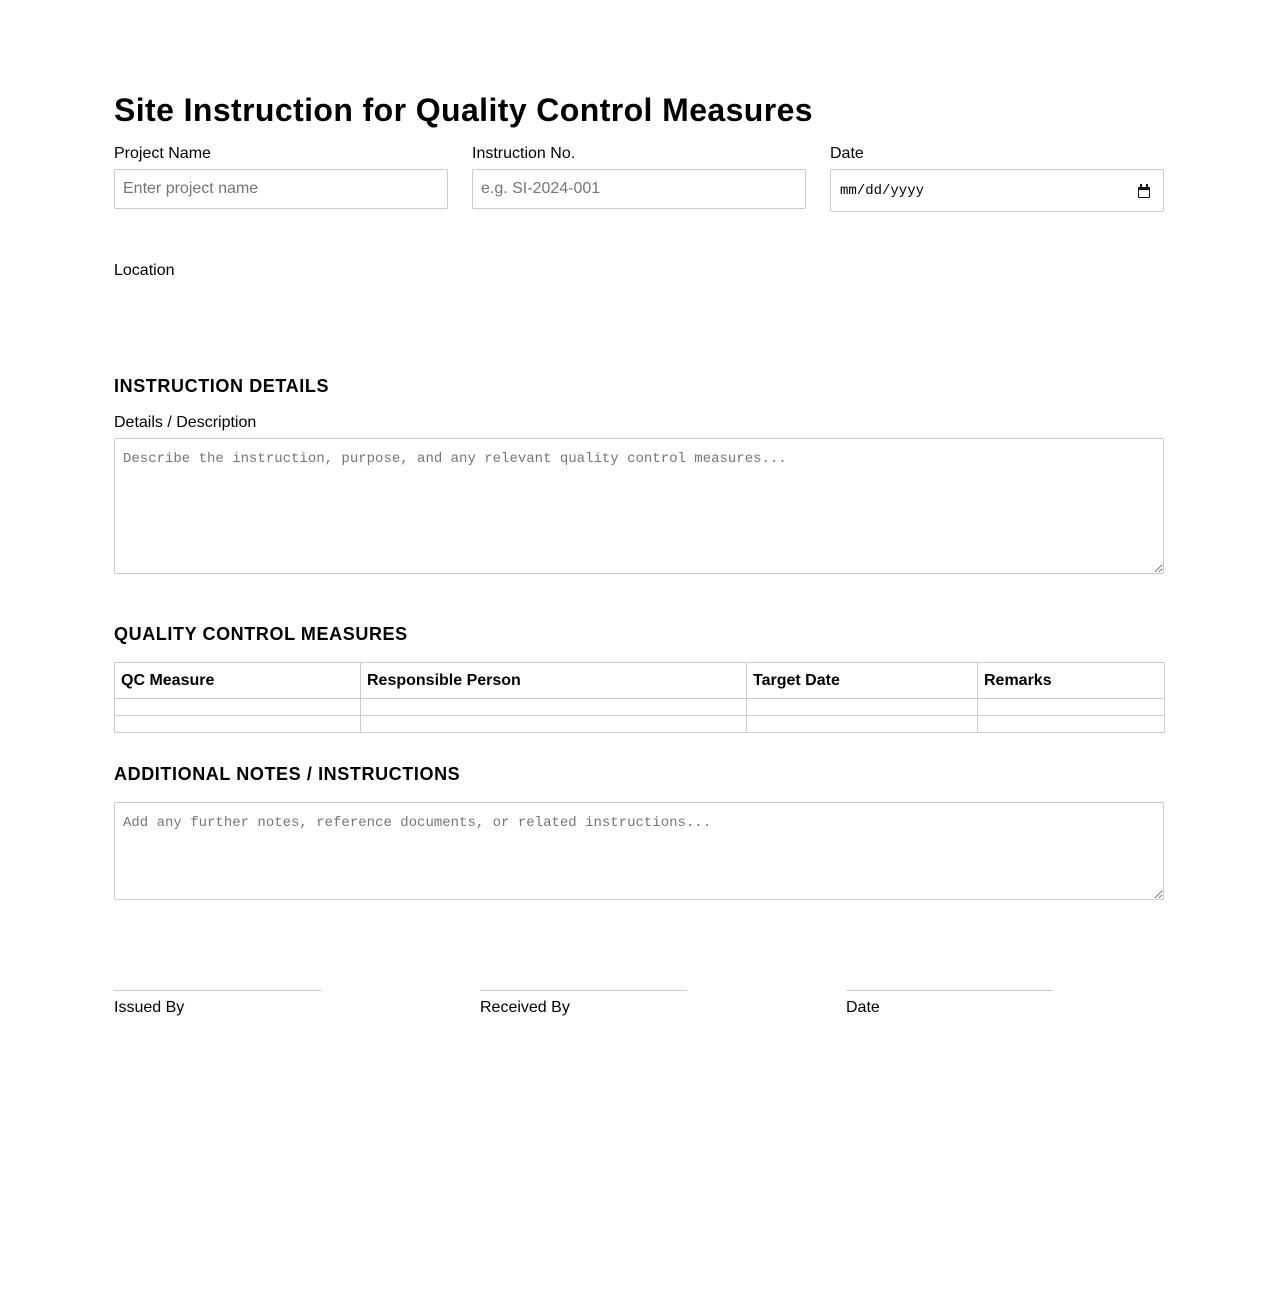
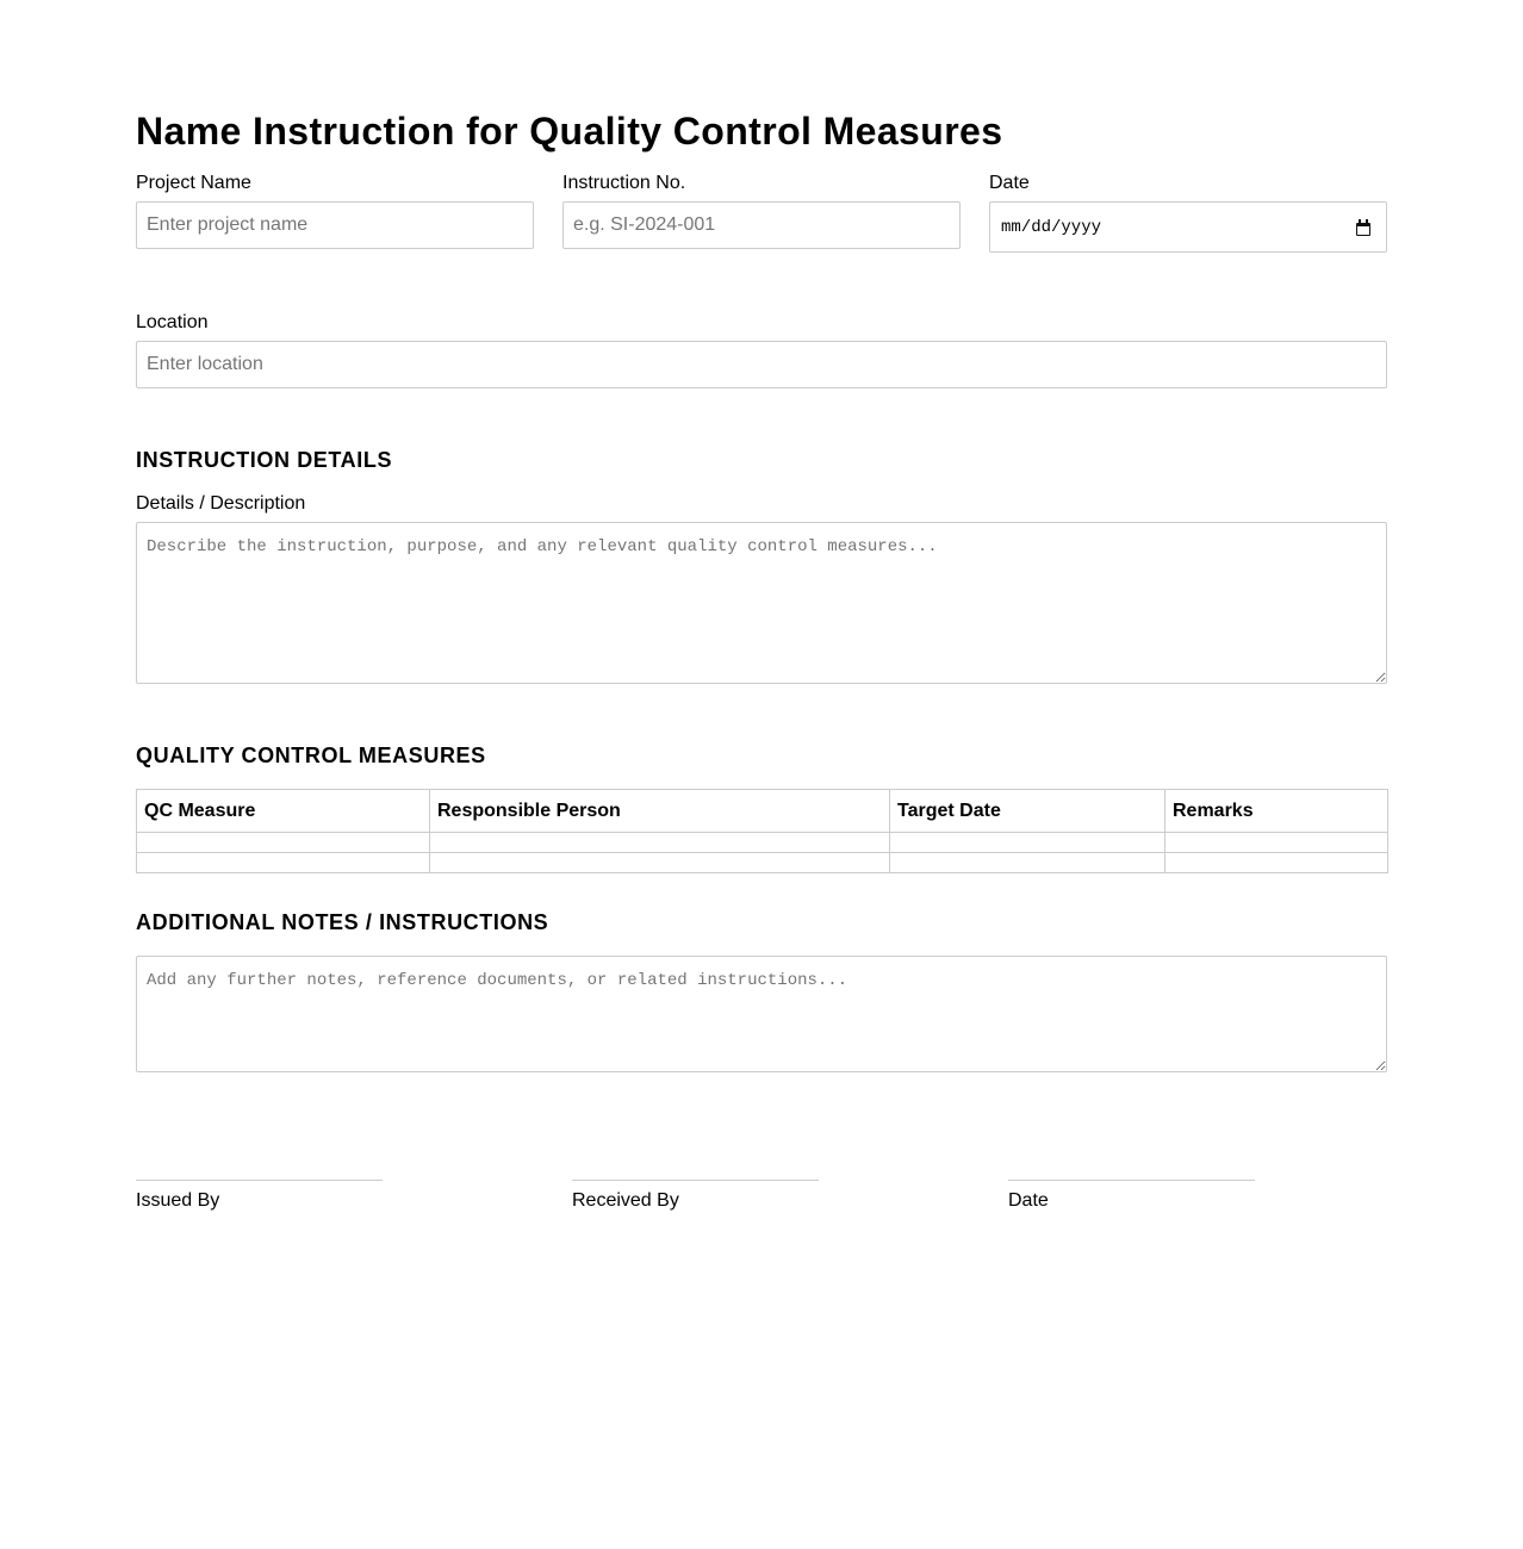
- Site Instruction for Quality Control Measures
+ Name Instruction for Quality Control Measures
  Project Name
  Enter project name
  Instruction No.
  e.g. SI-2024-001
  Date
  mm/dd/yyyy
  Location
+ Enter location
  INSTRUCTION DETAILS
  Details / Description
  Describe the instruction, purpose, and any relevant quality control measures...
  QUALITY CONTROL MEASURES
  QC Measure	Responsible Person	Target Date	Remarks
  ADDITIONAL NOTES / INSTRUCTIONS
  Add any further notes, reference documents, or related instructions...
  Issued By
  Received By
  Date
